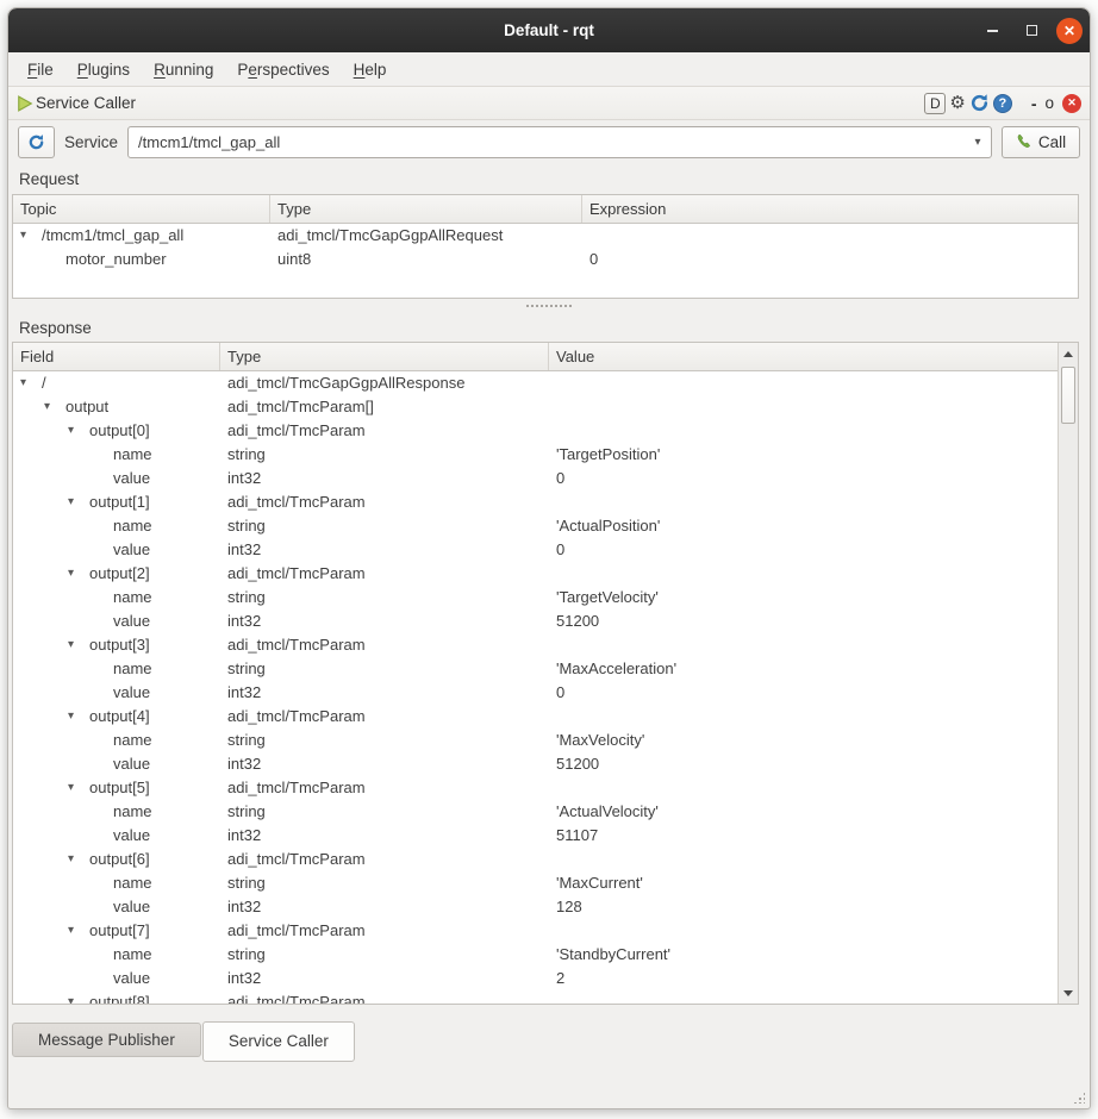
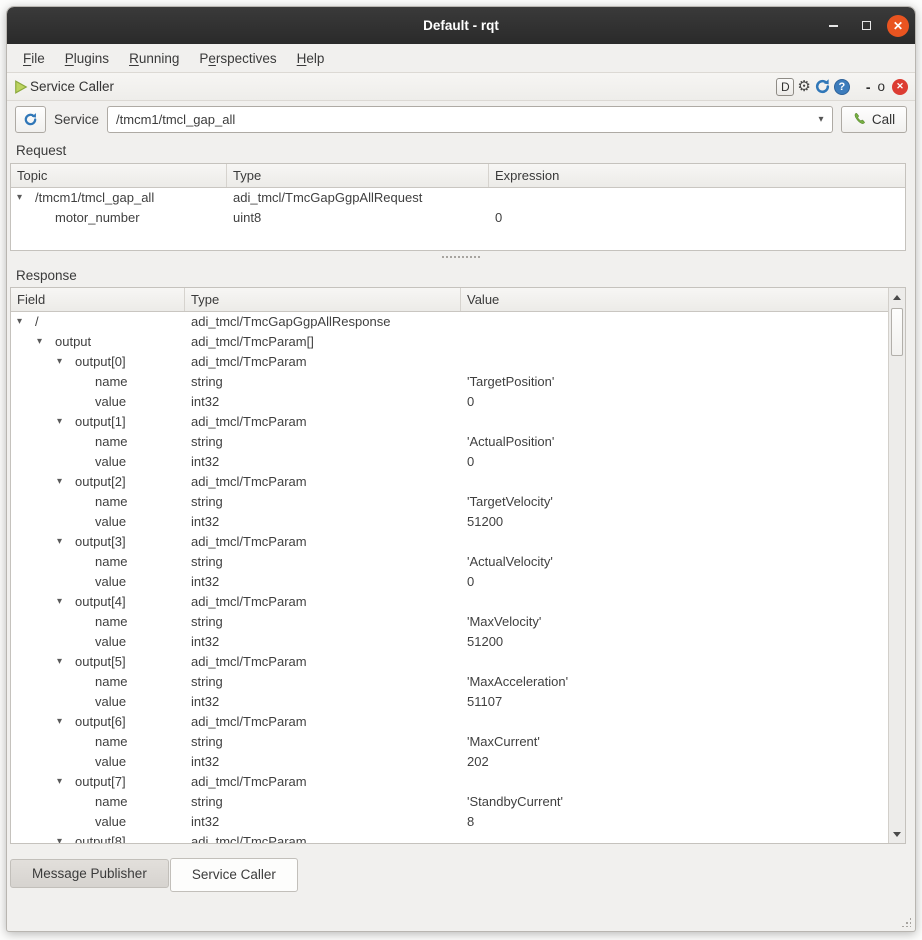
  Default - rqt
  ✕
  File
  Plugins
  Running
  Perspectives
  Help
  Service Caller
  D
  ⚙
  ?
  -
  o
  ✕
  Service
  /tmcm1/tmcl_gap_all
  ▾
  Call
  Request
  Topic
  Type
  Expression
  ▾
  /tmcm1/tmcl_gap_all
  adi_tmcl/TmcGapGgpAllRequest
  motor_number
  uint8
  0
  Response
  Field
  Type
  Value
  ▾
  /
  adi_tmcl/TmcGapGgpAllResponse
  ▾
  output
  adi_tmcl/TmcParam[]
  ▾
  output[0]
  adi_tmcl/TmcParam
  name
  string
  'TargetPosition'
  value
  int32
  0
  ▾
  output[1]
  adi_tmcl/TmcParam
  name
  string
  'ActualPosition'
  value
  int32
  0
  ▾
  output[2]
  adi_tmcl/TmcParam
  name
  string
  'TargetVelocity'
  value
  int32
  51200
  ▾
  output[3]
  adi_tmcl/TmcParam
  name
  string
- 'MaxAcceleration'
+ 'ActualVelocity'
  value
  int32
  0
  ▾
  output[4]
  adi_tmcl/TmcParam
  name
  string
  'MaxVelocity'
  value
  int32
  51200
  ▾
  output[5]
  adi_tmcl/TmcParam
  name
  string
- 'ActualVelocity'
+ 'MaxAcceleration'
  value
  int32
  51107
  ▾
  output[6]
  adi_tmcl/TmcParam
  name
  string
  'MaxCurrent'
  value
  int32
- 128
+ 202
  ▾
  output[7]
  adi_tmcl/TmcParam
  name
  string
  'StandbyCurrent'
  value
  int32
- 2
+ 8
  ▾
  output[8]
  adi_tmcl/TmcParam
  Message Publisher
  Service Caller
